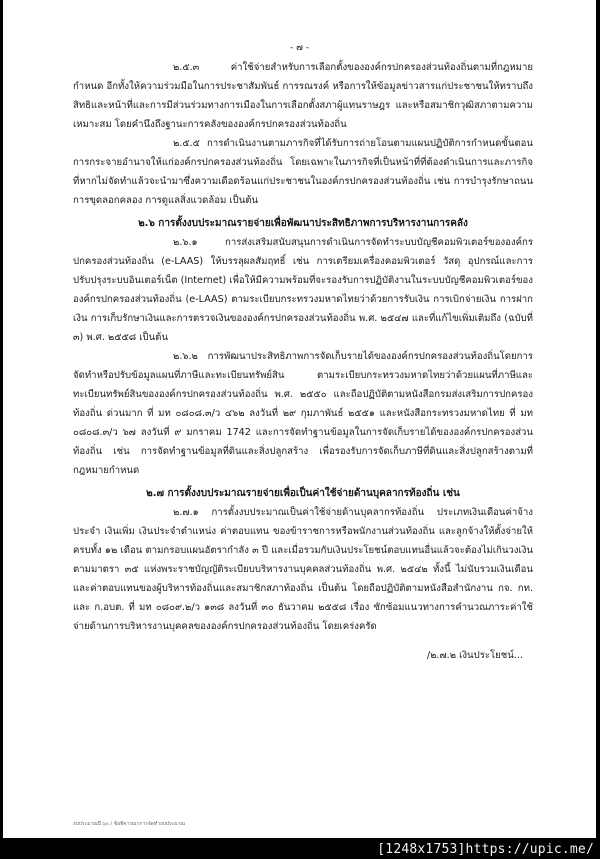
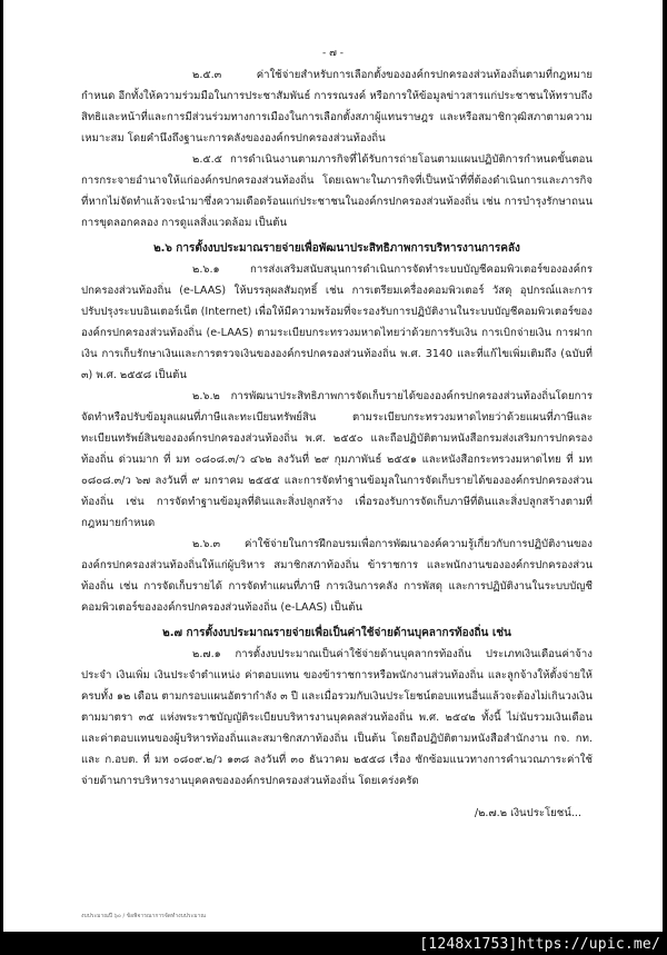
  - ๗ -
  ๒.๕.๓ ค่าใช้จ่ายสำหรับการเลือกตั้งขององค์กรปกครองส่วนท้องถิ่นตามที่กฎหมายกำหนด อีกทั้งให้ความร่วมมือในการประชาสัมพันธ์ การรณรงค์ หรือการให้ข้อมูลข่าวสารแก่ประชาชนให้ทราบถึงสิทธิและหน้าที่และการมีส่วนร่วมทางการเมืองในการเลือกตั้งสภาผู้แทนราษฎร และหรือสมาชิกวุฒิสภาตามความเหมาะสม โดยคำนึงถึงฐานะการคลังขององค์กรปกครองส่วนท้องถิ่น
  ๒.๕.๕ การดำเนินงานตามภารกิจที่ได้รับการถ่ายโอนตามแผนปฏิบัติการกำหนดขั้นตอนการกระจายอำนาจให้แก่องค์กรปกครองส่วนท้องถิ่น โดยเฉพาะในภารกิจที่เป็นหน้าที่ที่ต้องดำเนินการและภารกิจที่หากไม่จัดทำแล้วจะนำมาซึ่งความเดือดร้อนแก่ประชาชนในองค์กรปกครองส่วนท้องถิ่น เช่น การบำรุงรักษาถนน การขุดลอกคลอง การดูแลสิ่งแวดล้อม เป็นต้น
  ๒.๖ การตั้งงบประมาณรายจ่ายเพื่อพัฒนาประสิทธิภาพการบริหารงานการคลัง
- ๒.๖.๑ การส่งเสริมสนับสนุนการดำเนินการจัดทำระบบบัญชีคอมพิวเตอร์ขององค์กรปกครองส่วนท้องถิ่น (e-LAAS) ให้บรรลุผลสัมฤทธิ์ เช่น การเตรียมเครื่องคอมพิวเตอร์ วัสดุ อุปกรณ์และการปรับปรุงระบบอินเตอร์เน็ต (Internet) เพื่อให้มีความพร้อมที่จะรองรับการปฏิบัติงานในระบบบัญชีคอมพิวเตอร์ขององค์กรปกครองส่วนท้องถิ่น (e-LAAS) ตามระเบียบกระทรวงมหาดไทยว่าด้วยการรับเงิน การเบิกจ่ายเงิน การฝากเงิน การเก็บรักษาเงินและการตรวจเงินขององค์กรปกครองส่วนท้องถิ่น พ.ศ. ๒๕๔๗ และที่แก้ไขเพิ่มเติมถึง (ฉบับที่ ๓) พ.ศ. ๒๕๕๘ เป็นต้น
+ ๒.๖.๑ การส่งเสริมสนับสนุนการดำเนินการจัดทำระบบบัญชีคอมพิวเตอร์ขององค์กรปกครองส่วนท้องถิ่น (e-LAAS) ให้บรรลุผลสัมฤทธิ์ เช่น การเตรียมเครื่องคอมพิวเตอร์ วัสดุ อุปกรณ์และการปรับปรุงระบบอินเตอร์เน็ต (Internet) เพื่อให้มีความพร้อมที่จะรองรับการปฏิบัติงานในระบบบัญชีคอมพิวเตอร์ขององค์กรปกครองส่วนท้องถิ่น (e-LAAS) ตามระเบียบกระทรวงมหาดไทยว่าด้วยการรับเงิน การเบิกจ่ายเงิน การฝากเงิน การเก็บรักษาเงินและการตรวจเงินขององค์กรปกครองส่วนท้องถิ่น พ.ศ. 3140 และที่แก้ไขเพิ่มเติมถึง (ฉบับที่ ๓) พ.ศ. ๒๕๕๘ เป็นต้น
- ๒.๖.๒ การพัฒนาประสิทธิภาพการจัดเก็บรายได้ขององค์กรปกครองส่วนท้องถิ่นโดยการจัดทำหรือปรับข้อมูลแผนที่ภาษีและทะเบียนทรัพย์สิน ตามระเบียบกระทรวงมหาดไทยว่าด้วยแผนที่ภาษีและทะเบียนทรัพย์สินขององค์กรปกครองส่วนท้องถิ่น พ.ศ. ๒๕๕๐ และถือปฏิบัติตามหนังสือกรมส่งเสริมการปกครองท้องถิ่น ด่วนมาก ที่ มท ๐๘๐๘.๓/ว ๔๖๒ ลงวันที่ ๒๙ กุมภาพันธ์ ๒๕๕๑ และหนังสือกระทรวงมหาดไทย ที่ มท ๐๘๐๘.๓/ว ๖๗ ลงวันที่ ๙ มกราคม 1742 และการจัดทำฐานข้อมูลในการจัดเก็บรายได้ขององค์กรปกครองส่วนท้องถิ่น เช่น การจัดทำฐานข้อมูลที่ดินและสิ่งปลูกสร้าง เพื่อรองรับการจัดเก็บภาษีที่ดินและสิ่งปลูกสร้างตามที่กฎหมายกำหนด
+ ๒.๖.๒ การพัฒนาประสิทธิภาพการจัดเก็บรายได้ขององค์กรปกครองส่วนท้องถิ่นโดยการจัดทำหรือปรับข้อมูลแผนที่ภาษีและทะเบียนทรัพย์สิน ตามระเบียบกระทรวงมหาดไทยว่าด้วยแผนที่ภาษีและทะเบียนทรัพย์สินขององค์กรปกครองส่วนท้องถิ่น พ.ศ. ๒๕๕๐ และถือปฏิบัติตามหนังสือกรมส่งเสริมการปกครองท้องถิ่น ด่วนมาก ที่ มท ๐๘๐๘.๓/ว ๔๖๒ ลงวันที่ ๒๙ กุมภาพันธ์ ๒๕๕๑ และหนังสือกระทรวงมหาดไทย ที่ มท ๐๘๐๘.๓/ว ๖๗ ลงวันที่ ๙ มกราคม ๒๕๕๕ และการจัดทำฐานข้อมูลในการจัดเก็บรายได้ขององค์กรปกครองส่วนท้องถิ่น เช่น การจัดทำฐานข้อมูลที่ดินและสิ่งปลูกสร้าง เพื่อรองรับการจัดเก็บภาษีที่ดินและสิ่งปลูกสร้างตามที่กฎหมายกำหนด
+ ๒.๖.๓ ค่าใช้จ่ายในการฝึกอบรมเพื่อการพัฒนาองค์ความรู้เกี่ยวกับการปฏิบัติงานขององค์กรปกครองส่วนท้องถิ่นให้แก่ผู้บริหาร สมาชิกสภาท้องถิ่น ข้าราชการ และพนักงานขององค์กรปกครองส่วนท้องถิ่น เช่น การจัดเก็บรายได้ การจัดทำแผนที่ภาษี การเงินการคลัง การพัสดุ และการปฏิบัติงานในระบบบัญชีคอมพิวเตอร์ขององค์กรปกครองส่วนท้องถิ่น (e-LAAS) เป็นต้น
  ๒.๗ การตั้งงบประมาณรายจ่ายเพื่อเป็นค่าใช้จ่ายด้านบุคลากรท้องถิ่น เช่น
  ๒.๗.๑ การตั้งงบประมาณเป็นค่าใช้จ่ายด้านบุคลากรท้องถิ่น ประเภทเงินเดือนค่าจ้างประจำ เงินเพิ่ม เงินประจำตำแหน่ง ค่าตอบแทน ของข้าราชการหรือพนักงานส่วนท้องถิ่น และลูกจ้างให้ตั้งจ่ายให้ครบทั้ง ๑๒ เดือน ตามกรอบแผนอัตรากำลัง ๓ ปี และเมื่อรวมกับเงินประโยชน์ตอบแทนอื่นแล้วจะต้องไม่เกินวงเงินตามมาตรา ๓๕ แห่งพระราชบัญญัติระเบียบบริหารงานบุคคลส่วนท้องถิ่น พ.ศ. ๒๕๔๒ ทั้งนี้ ไม่นับรวมเงินเดือนและค่าตอบแทนของผู้บริหารท้องถิ่นและสมาชิกสภาท้องถิ่น เป็นต้น โดยถือปฏิบัติตามหนังสือสำนักงาน กจ. กท. และ ก.อบต. ที่ มท ๐๘๐๙.๒/ว ๑๓๘ ลงวันที่ ๓๐ ธันวาคม ๒๕๕๘ เรื่อง ซักซ้อมแนวทางการคำนวณภาระค่าใช้จ่ายด้านการบริหารงานบุคคลขององค์กรปกครองส่วนท้องถิ่น โดยเคร่งครัด
  /๒.๗.๒ เงินประโยชน์...
  [1248x1753]https://upic.me/
